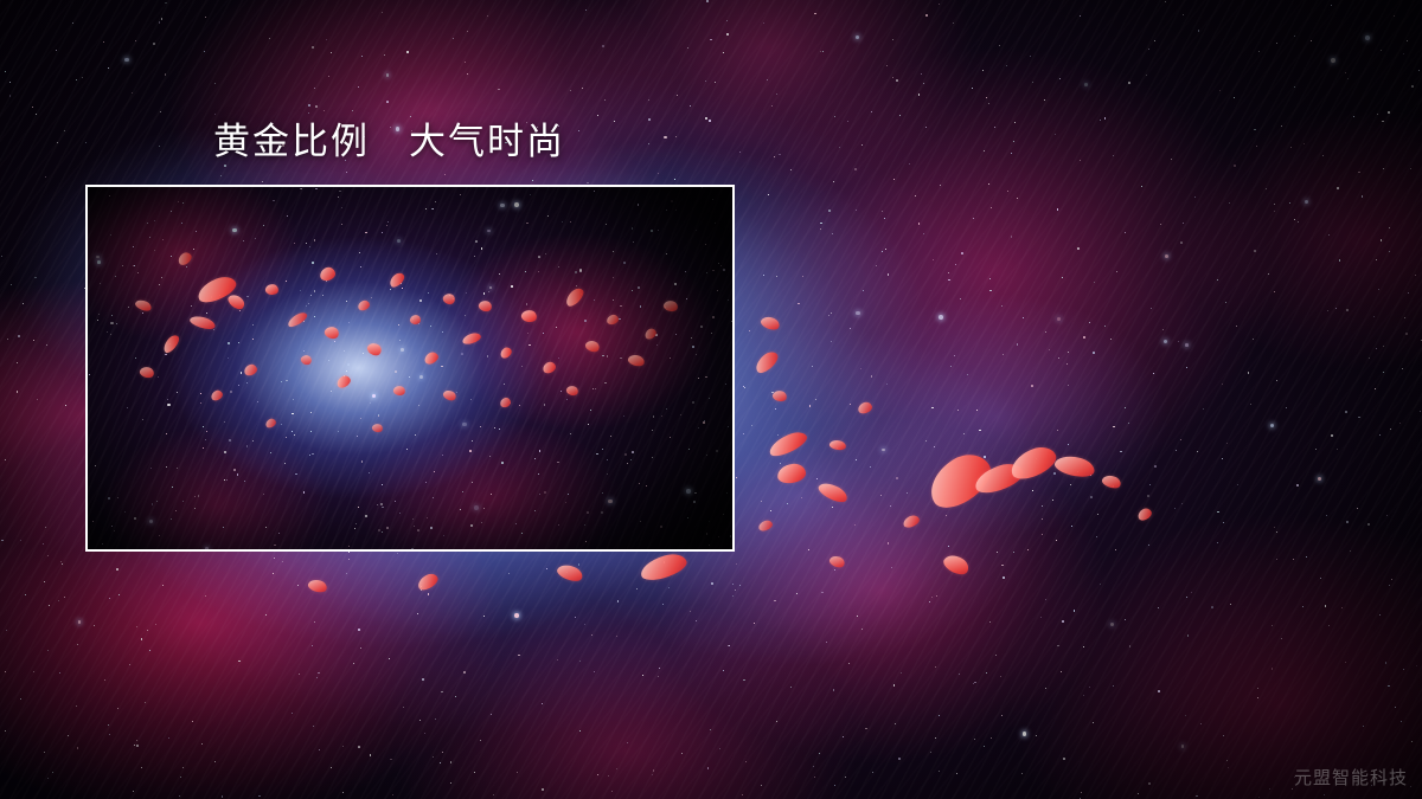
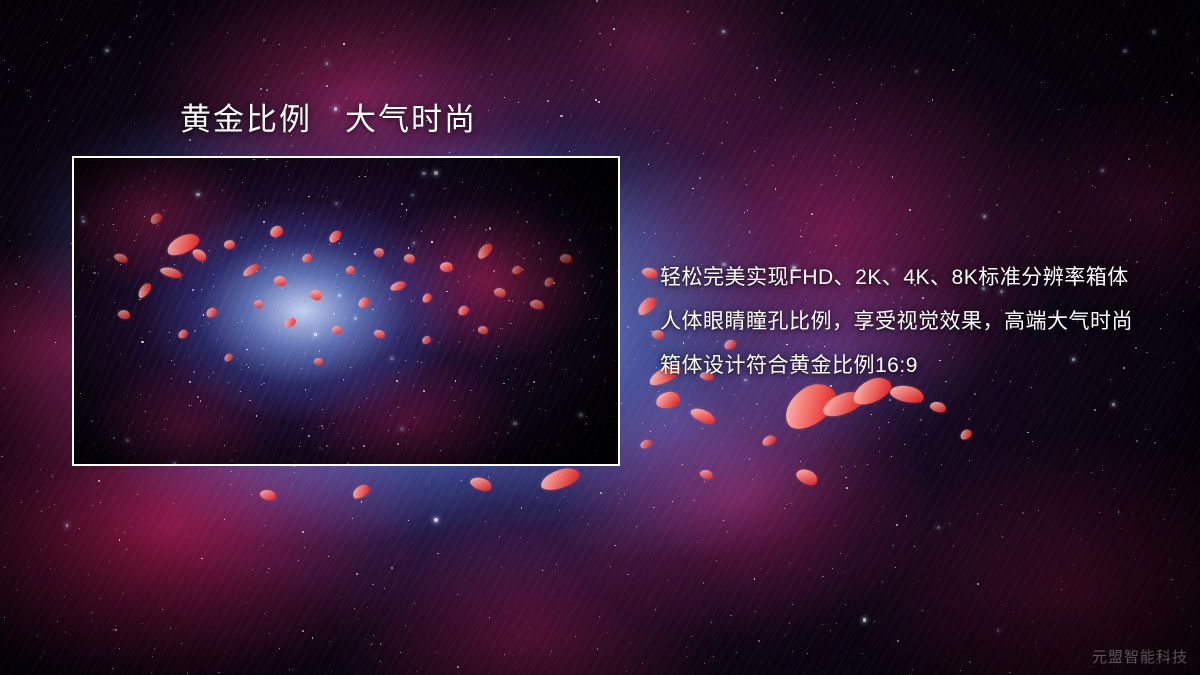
  黄金比例 大气时尚
+ 轻松完美实现FHD、2K、4K、8K标准分辨率箱体
+ 人体眼睛瞳孔比例，享受视觉效果，高端大气时尚
+ 箱体设计符合黄金比例16:9
  元盟智能科技
